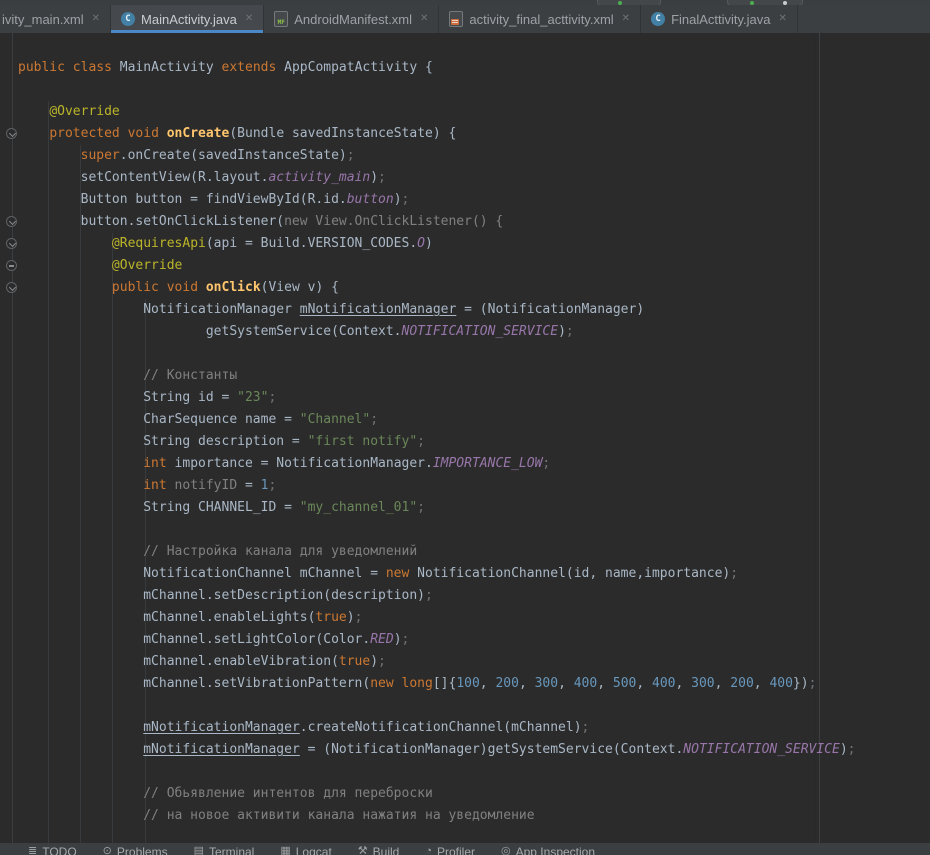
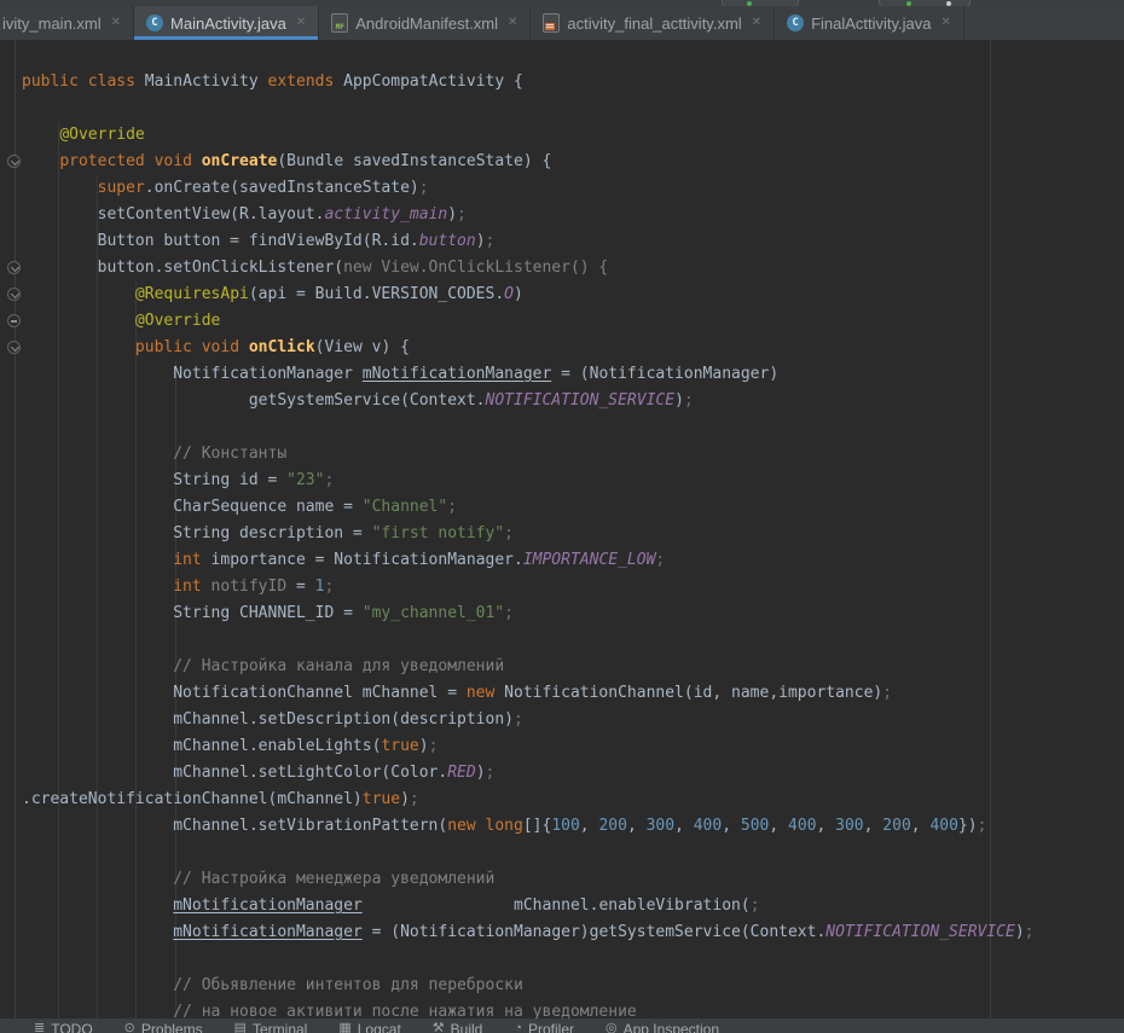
  ivity_main.xml
  ✕
  C
  MainActivity.java
  ✕
  AndroidManifest.xml
  ✕
  activity_final_acttivity.xml
  ✕
  C
  FinalActtivity.java
  ✕
  public class MainActivity extends AppCompatActivity {
  @Override
  protected void onCreate(Bundle savedInstanceState) {
  super.onCreate(savedInstanceState);
  setContentView(R.layout.activity_main);
  Button button = findViewById(R.id.button);
  button.setOnClickListener(new View.OnClickListener() {
  @RequiresApi(api = Build.VERSION_CODES.O)
  @Override
  public void onClick(View v) {
  NotificationManager mNotificationManager = (NotificationManager)
  getSystemService(Context.NOTIFICATION_SERVICE);
  // Константы
  String id = "23";
  CharSequence name = "Channel";
  String description = "first notify";
  int importance = NotificationManager.IMPORTANCE_LOW;
  int notifyID = 1;
  String CHANNEL_ID = "my_channel_01";
  // Настройка канала для уведомлений
  NotificationChannel mChannel = new NotificationChannel(id, name,importance);
  mChannel.setDescription(description);
  mChannel.enableLights(true);
  mChannel.setLightColor(Color.RED);
- mChannel.enableVibration(true);
+ .createNotificationChannel(mChannel)true);
  mChannel.setVibrationPattern(new long[]{100, 200, 300, 400, 500, 400, 300, 200, 400});
+ // Настройка менеджера уведомлений
- mNotificationManager.createNotificationChannel(mChannel);
+ mNotificationManager mChannel.enableVibration(;
  mNotificationManager = (NotificationManager)getSystemService(Context.NOTIFICATION_SERVICE);
  // Обьявление интентов для переброски
- // на новое активити канала нажатия на уведомление
+ // на новое активити после нажатия на уведомление
  ≣
  TODO
  ⊙
  Problems
  ▤
  Terminal
  ▦
  Logcat
  ⚒
  Build
  ◔
  Profiler
  ◎
  App Inspection
